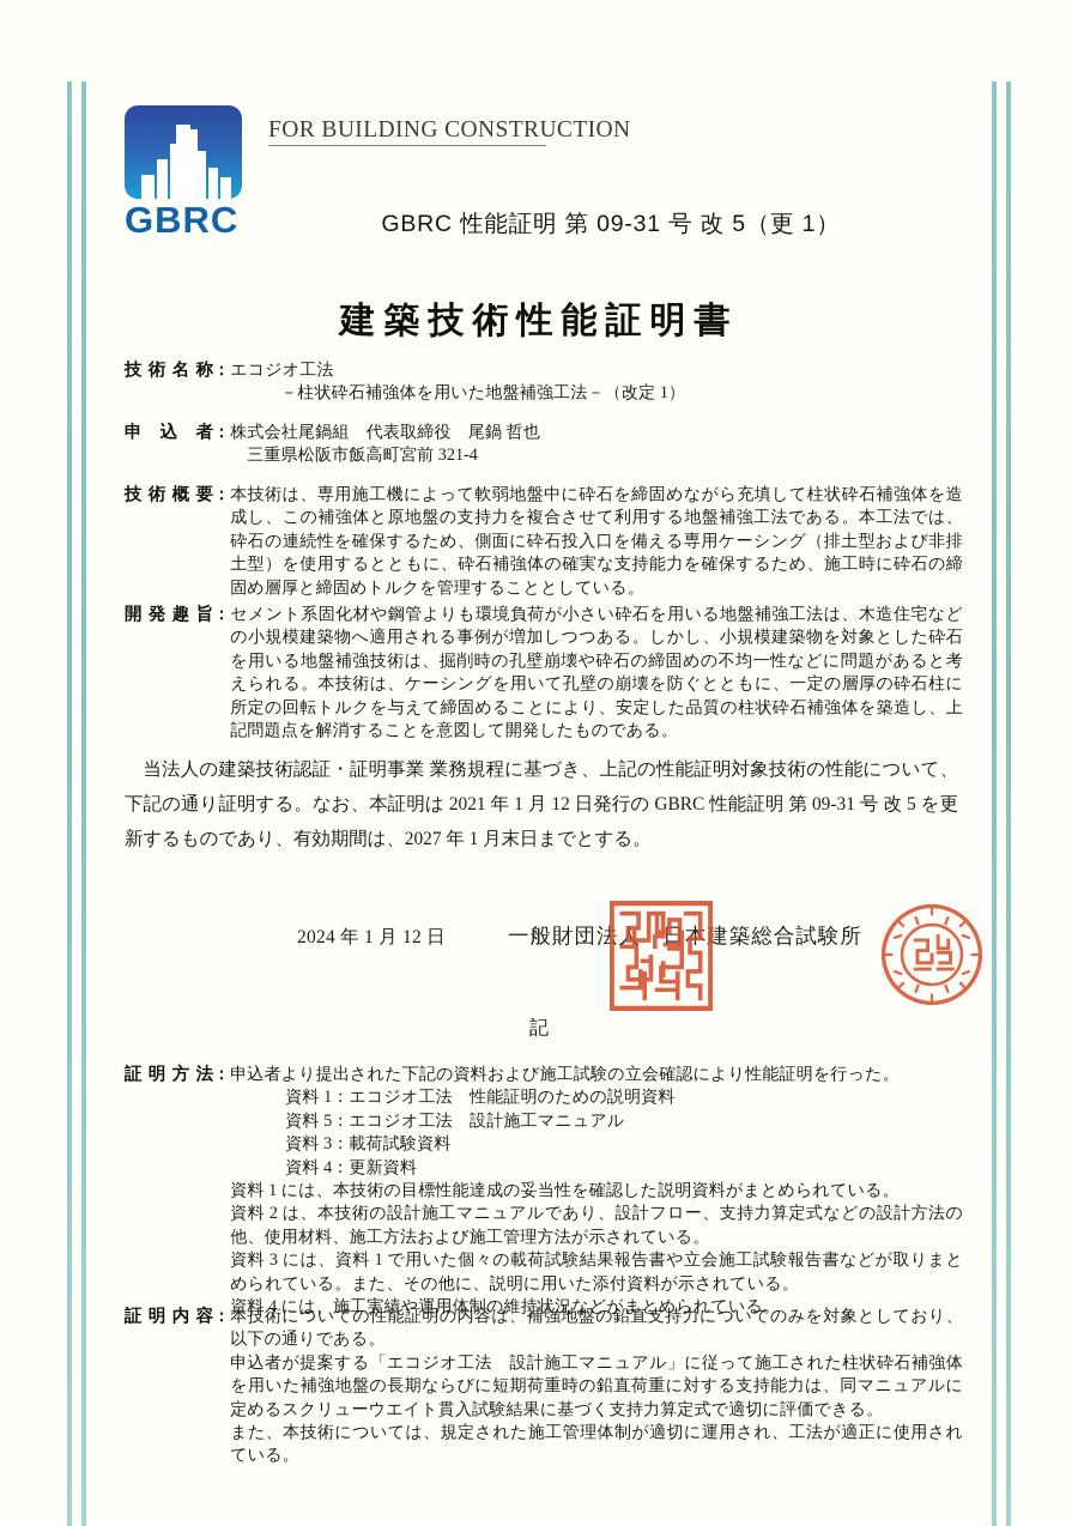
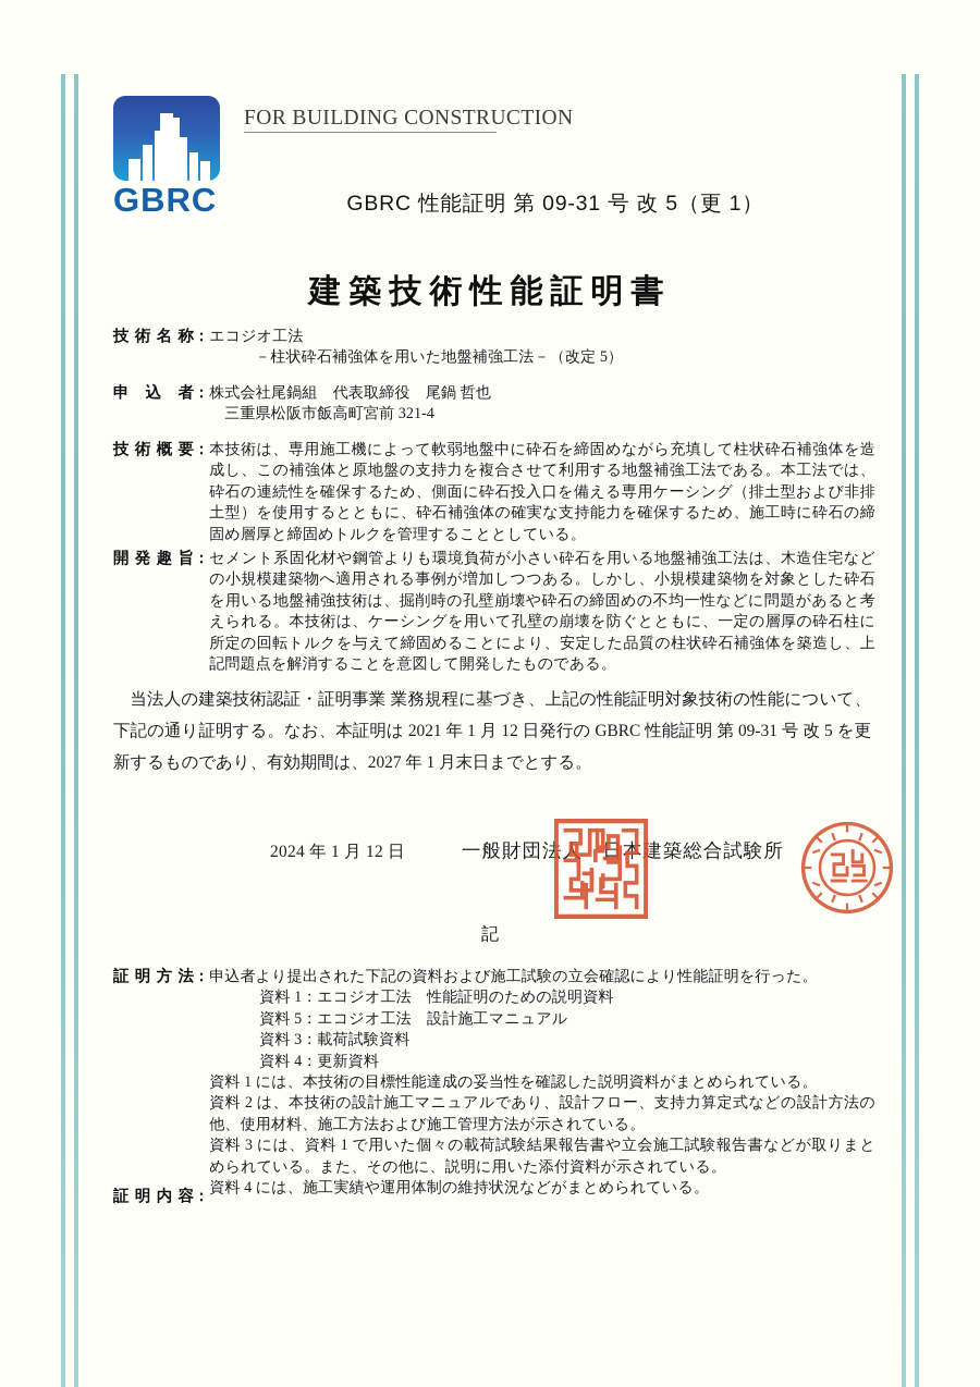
  GBRC
  FOR BUILDING CONSTRUCTION
  GBRC 性能証明 第 09-31 号 改 5（更 1）
  建築技術性能証明書
  技術名称
  ：
  エコジオ工法
- －柱状砕石補強体を用いた地盤補強工法－（改定 1）
+ －柱状砕石補強体を用いた地盤補強工法－（改定 5）
  申込者
  ：
  株式会社尾鍋組 代表取締役 尾鍋 哲也
  三重県松阪市飯高町宮前 321-4
  技術概要
  ：
  本技術は、専用施工機によって軟弱地盤中に砕石を締固めながら充填して柱状砕石補強体を造成し、この補強体と原地盤の支持力を複合させて利用する地盤補強工法である。本工法では、砕石の連続性を確保するため、側面に砕石投入口を備える専用ケーシング（排土型および非排土型）を使用するとともに、砕石補強体の確実な支持能力を確保するため、施工時に砕石の締固め層厚と締固めトルクを管理することとしている。
  開発趣旨
  ：
  セメント系固化材や鋼管よりも環境負荷が小さい砕石を用いる地盤補強工法は、木造住宅などの小規模建築物へ適用される事例が増加しつつある。しかし、小規模建築物を対象とした砕石を用いる地盤補強技術は、掘削時の孔壁崩壊や砕石の締固めの不均一性などに問題があると考えられる。本技術は、ケーシングを用いて孔壁の崩壊を防ぐとともに、一定の層厚の砕石柱に所定の回転トルクを与えて締固めることにより、安定した品質の柱状砕石補強体を築造し、上記問題点を解消することを意図して開発したものである。
  当法人の建築技術認証・証明事業 業務規程に基づき、上記の性能証明対象技術の性能について、下記の通り証明する。なお、本証明は 2021 年 1 月 12 日発行の GBRC 性能証明 第 09-31 号 改 5 を更新するものであり、有効期間は、2027 年 1 月末日までとする。
  2024 年 1 月 12 日
  一般財団法人 日本建築総合試験所
  記
  証明方法
  ：
  申込者より提出された下記の資料および施工試験の立会確認により性能証明を行った。
  資料 1：エコジオ工法 性能証明のための説明資料
  資料 5：エコジオ工法 設計施工マニュアル
  資料 3：載荷試験資料
  資料 4：更新資料
  資料 1 には、本技術の目標性能達成の妥当性を確認した説明資料がまとめられている。
  資料 2 は、本技術の設計施工マニュアルであり、設計フロー、支持力算定式などの設計方法の他、使用材料、施工方法および施工管理方法が示されている。
  資料 3 には、資料 1 で用いた個々の載荷試験結果報告書や立会施工試験報告書などが取りまとめられている。また、その他に、説明に用いた添付資料が示されている。
  資料 4 には、施工実績や運用体制の維持状況などがまとめられている。
  証明内容
  ：
- 本技術についての性能証明の内容は、補強地盤の鉛直支持力についてのみを対象としており、以下の通りである。
- 申込者が提案する「エコジオ工法 設計施工マニュアル」に従って施工された柱状砕石補強体を用いた補強地盤の長期ならびに短期荷重時の鉛直荷重に対する支持能力は、同マニュアルに定めるスクリューウエイト貫入試験結果に基づく支持力算定式で適切に評価できる。
- また、本技術については、規定された施工管理体制が適切に運用され、工法が適正に使用されている。
